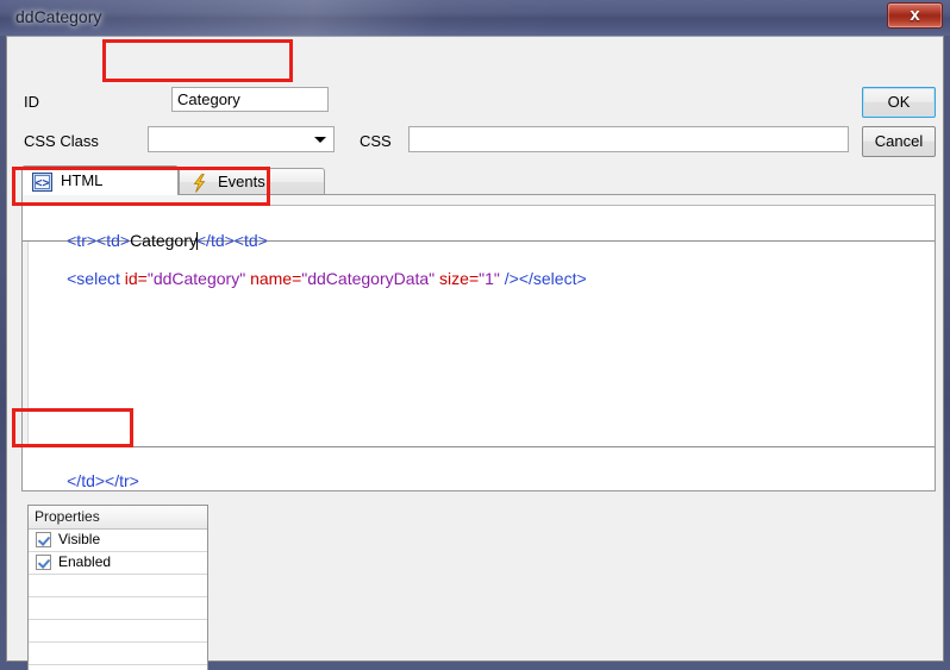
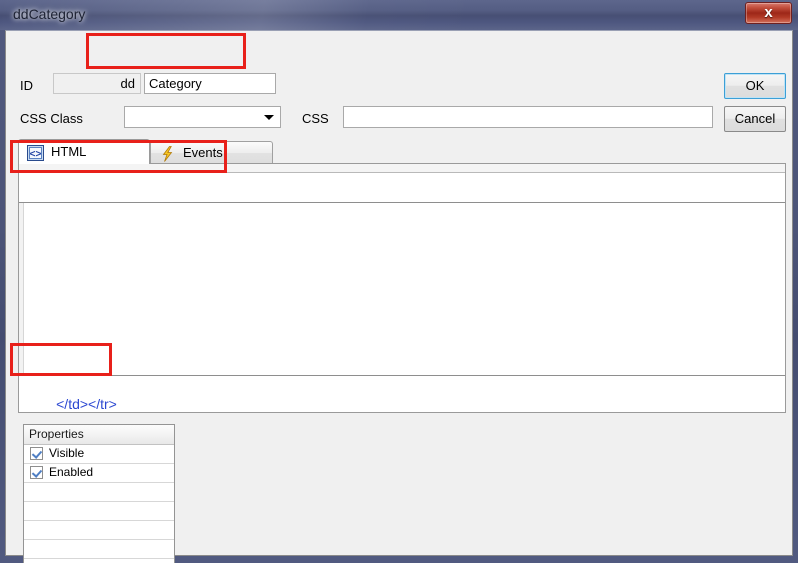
  ddCategory
  x
  ID
+ dd
  Category
  CSS Class
  CSS
  OK
  Cancel
  <>
  HTML
  Events
- <tr><td>Category</td><td>
- <select id="ddCategory" name="ddCategoryData" size="1" /></select>
  </td></tr>
  Properties
  Visible
  Enabled
